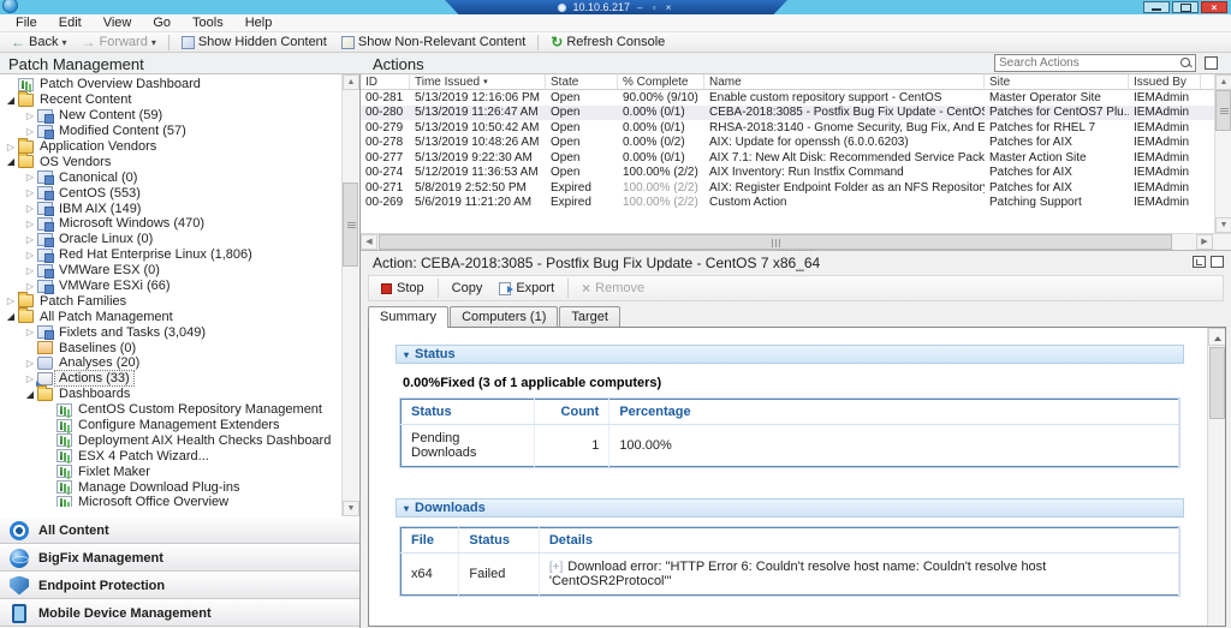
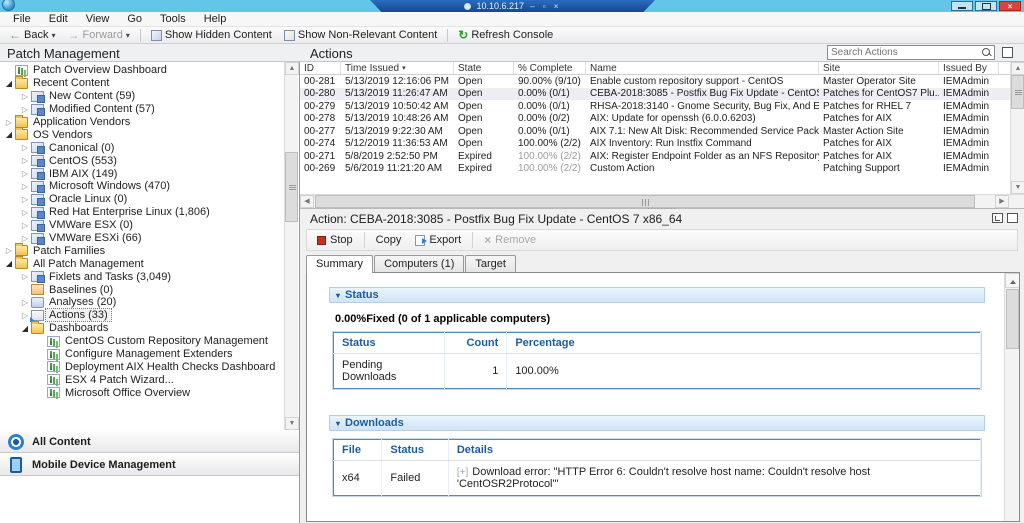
  10.10.6.217
  – ▫ ×
  ×
  File
  Edit
  View
  Go
  Tools
  Help
  ←
  Back
  ▾
  →
  Forward
  ▾
  Show Hidden Content
  Show Non-Relevant Content
  ↻
  Refresh Console
  Patch Management
  Actions
  Search Actions
  Patch Overview Dashboard
  ◢
  Recent Content
  ▷
  New Content (59)
  ▷
  Modified Content (57)
  ▷
  Application Vendors
  ◢
  OS Vendors
  ▷
  Canonical (0)
  ▷
  CentOS (553)
  ▷
  IBM AIX (149)
  ▷
  Microsoft Windows (470)
  ▷
  Oracle Linux (0)
  ▷
  Red Hat Enterprise Linux (1,806)
  ▷
  VMWare ESX (0)
  ▷
  VMWare ESXi (66)
  ▷
  Patch Families
  ◢
  All Patch Management
  ▷
  Fixlets and Tasks (3,049)
  Baselines (0)
  ▷
  Analyses (20)
  ▷
  Actions (33)
  ◢
  Dashboards
  CentOS Custom Repository Management
  Configure Management Extenders
  Deployment AIX Health Checks Dashboard
  ESX 4 Patch Wizard...
- Fixlet Maker
- Manage Download Plug-ins
  Microsoft Office Overview
  All Content
- BigFix Management
- Endpoint Protection
  Mobile Device Management
  ID
  Time Issued
  State
  % Complete
  Name
  Site
  Issued By
  00-281
  5/13/2019 12:16:06 PM
  Open
  90.00% (9/10)
  Enable custom repository support - CentOS
  Master Operator Site
  IEMAdmin
  00-280
  5/13/2019 11:26:47 AM
  Open
  0.00% (0/1)
  CEBA-2018:3085 - Postfix Bug Fix Update - CentO
  Patches for CentOS7 Plu..
  IEMAdmin
  00-279
  5/13/2019 10:50:42 AM
  Open
  0.00% (0/1)
  RHSA-2018:3140 - Gnome Security, Bug Fix, And E
  Patches for RHEL 7
  IEMAdmin
  00-278
  5/13/2019 10:48:26 AM
  Open
  0.00% (0/2)
  AIX: Update for openssh (6.0.0.6203)
  Patches for AIX
  IEMAdmin
  00-277
  5/13/2019 9:22:30 AM
  Open
  0.00% (0/1)
  AIX 7.1: New Alt Disk: Recommended Service Pack
  Master Action Site
  IEMAdmin
  00-274
  5/12/2019 11:36:53 AM
  Open
  100.00% (2/2)
  AIX Inventory: Run Instfix Command
  Patches for AIX
  IEMAdmin
  00-271
  5/8/2019 2:52:50 PM
  Expired
  100.00% (2/2)
  AIX: Register Endpoint Folder as an NFS Repositor
  Patches for AIX
  IEMAdmin
  00-269
  5/6/2019 11:21:20 AM
  Expired
  100.00% (2/2)
  Custom Action
  Patching Support
  IEMAdmin
  .........
  Action: CEBA-2018:3085 - Postfix Bug Fix Update - CentOS 7 x86_64
  Stop
  Copy
  Export
  ×
  Remove
  Summary
  Computers (1)
  Target
  ▾
  Status
- 0.00%Fixed (3 of 1 applicable computers)
+ 0.00%Fixed (0 of 1 applicable computers)
  Status	Count	Percentage
  Pending Downloads	1	100.00%
  ▾
  Downloads
  File	Status	Details
  x64	Failed	[+] Download error: "HTTP Error 6: Couldn't resolve host name: Couldn't resolve host 'CentOSR2Protocol'"
